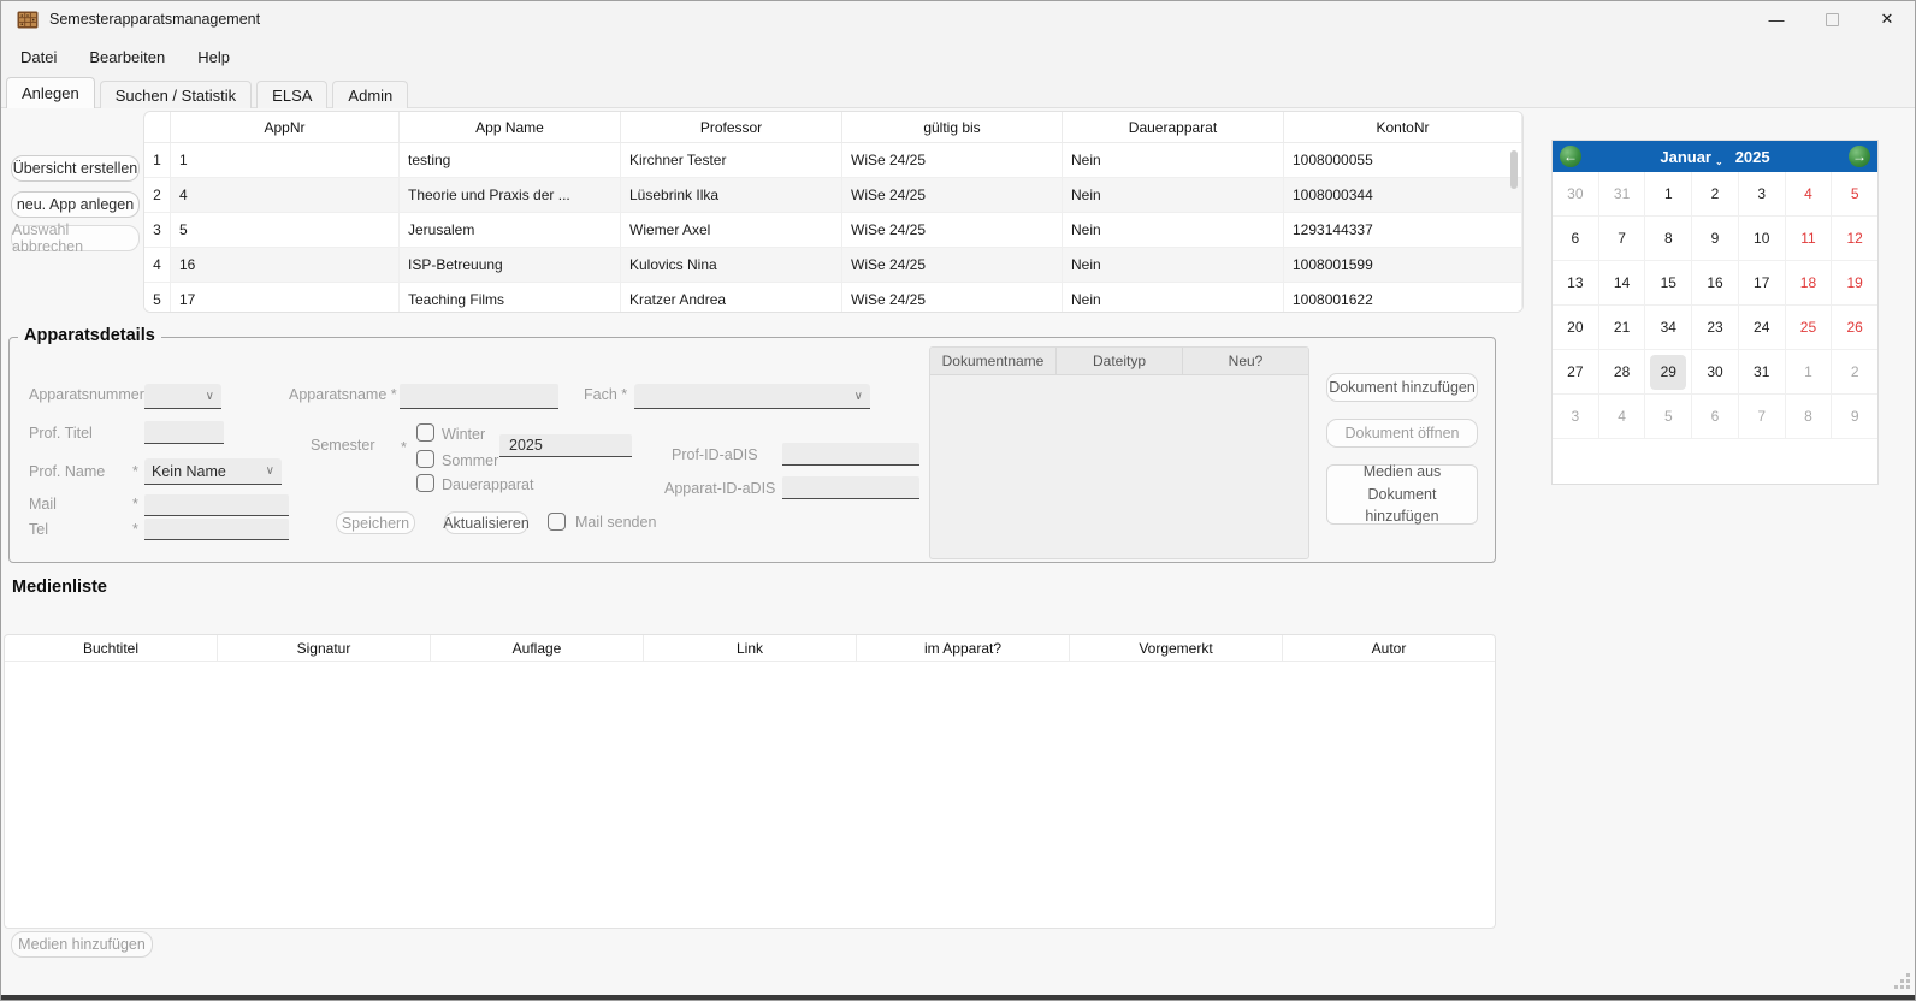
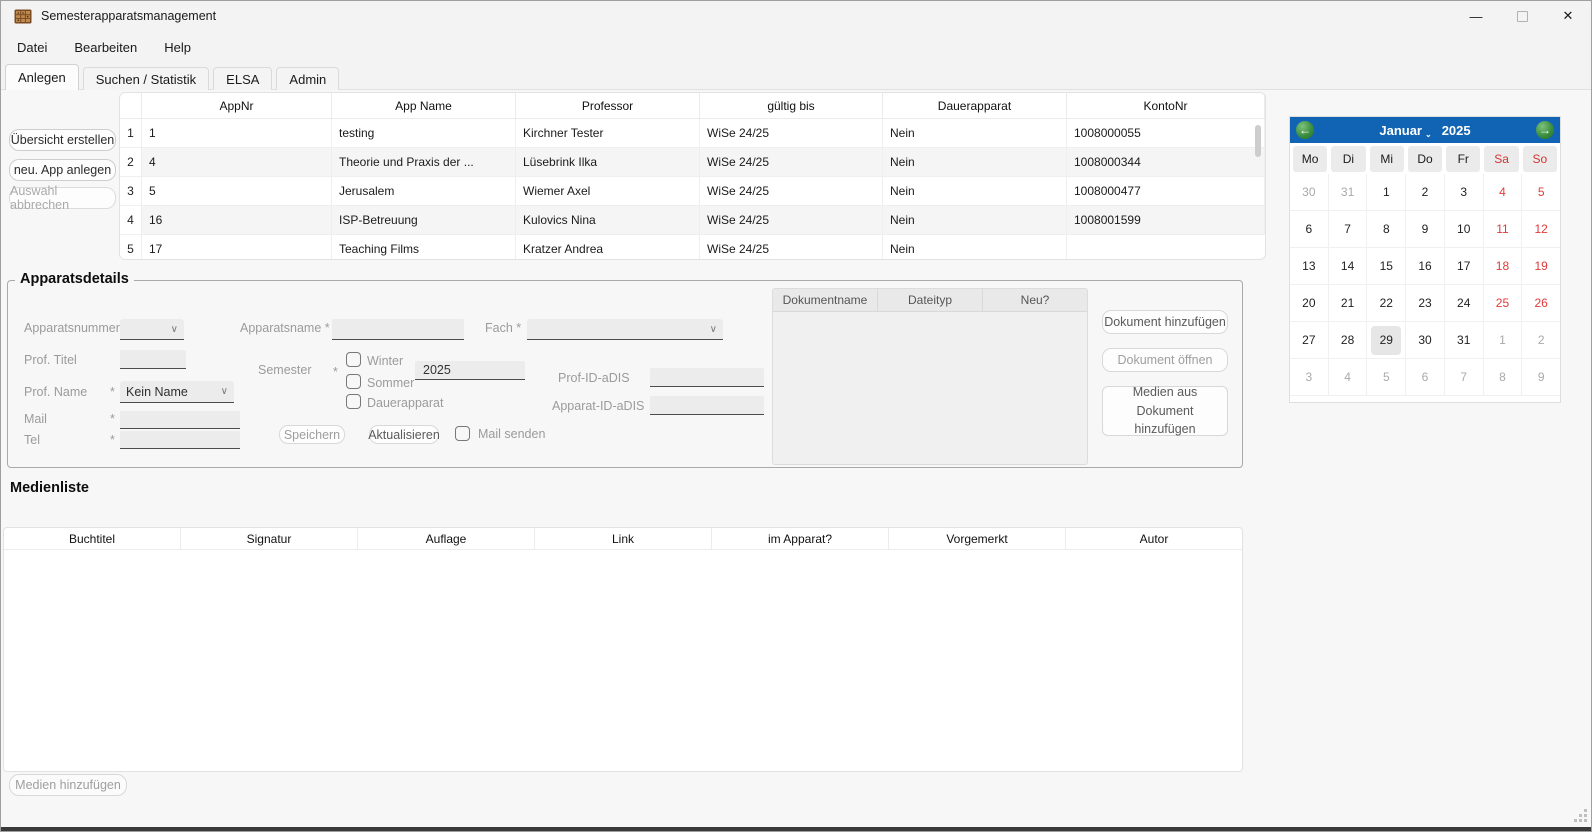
  Semesterapparatsmanagement
  —
  ✕
  Datei
  Bearbeiten
  Help
  Anlegen
  Suchen / Statistik
  ELSA
  Admin
  Übersicht erstellen
  neu. App anlegen
  Auswahl abbrechen
  AppNr
  App Name
  Professor
  gültig bis
  Dauerapparat
  KontoNr
  1
  1
  testing
  Kirchner Tester
  WiSe 24/25
  Nein
  1008000055
  2
  4
  Theorie und Praxis der ...
  Lüsebrink Ilka
  WiSe 24/25
  Nein
  1008000344
  3
  5
  Jerusalem
  Wiemer Axel
  WiSe 24/25
  Nein
- 1293144337
+ 1008000477
  4
  16
  ISP-Betreuung
  Kulovics Nina
  WiSe 24/25
  Nein
  1008001599
  5
  17
  Teaching Films
  Kratzer Andrea
  WiSe 24/25
  Nein
- 1008001622
  ←
  Januar
  ⌄
  2025
  →
+ Mo
+ Di
+ Mi
+ Do
+ Fr
+ Sa
+ So
  30
  31
  1
  2
  3
  4
  5
  6
  7
  8
  9
  10
  11
  12
  13
  14
  15
  16
  17
  18
  19
  20
  21
- 34
+ 22
  23
  24
  25
  26
  27
  28
  29
  30
  31
  1
  2
  3
  4
  5
  6
  7
  8
  9
  Apparatsdetails
  Apparatsnummer
  ∨
  Prof. Titel
  Prof. Name
  *
  Kein Name
  ∨
  Mail
  *
  Tel
  *
  Apparatsname *
  Fach *
  ∨
  Semester
  *
  Winter
  Sommer
  Dauerapparat
  2025
  Prof-ID-aDIS
  Apparat-ID-aDIS
  Speichern
  Aktualisieren
  Mail senden
  Dokumentname
  Dateityp
  Neu?
  Dokument hinzufügen
  Dokument öffnen
  Medien aus Dokument hinzufügen
  Medienliste
  Buchtitel
  Signatur
  Auflage
  Link
  im Apparat?
  Vorgemerkt
  Autor
  Medien hinzufügen
